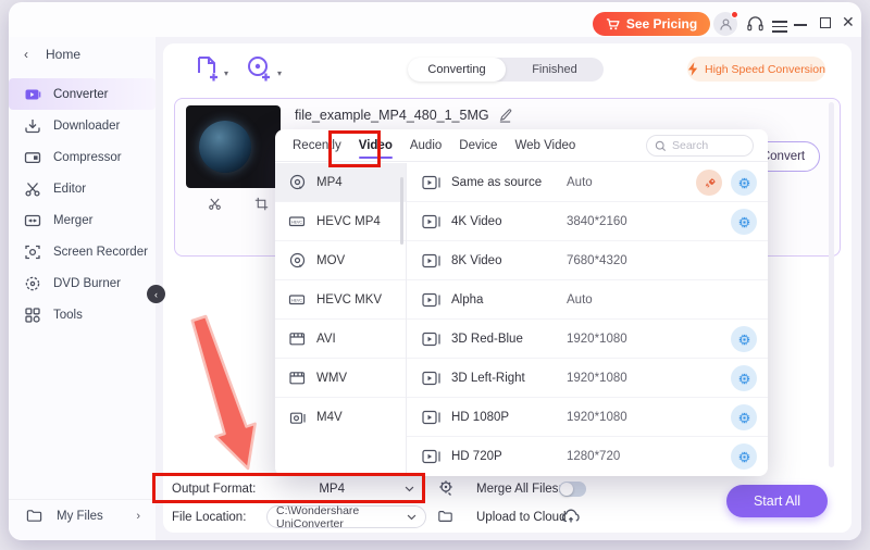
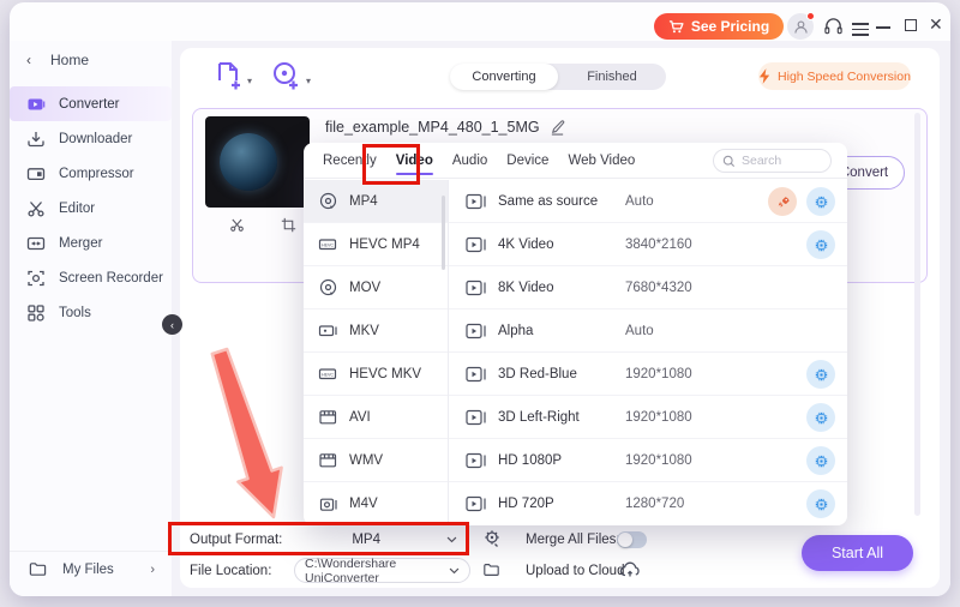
  See Pricing
  ✕
  ‹
  Home
  Converter
  Downloader
  Compressor
  Editor
  Merger
  Screen Recorder
- DVD Burner
  Tools
  My Files
  ›
  ‹
  ▾
  ▾
  Converting
  Finished
  High Speed Conversion
  file_example_MP4_480_1_5MG
  onvert
  Output Format:
  MP4
  Merge All Files
  File Location:
  C:\Wondershare UniConverter
  Upload to Clou
  Start All
  Recently
  Video
  Audio
  Device
  Web Video
  Search
  MP4
  HEVC MP4
  MOV
+ MKV
  HEVC MKV
  AVI
  WMV
  M4V
  Same as source
  Auto
  4K Video
  3840*2160
  8K Video
  7680*4320
  Alpha
  Auto
  3D Red-Blue
  1920*1080
  3D Left-Right
  1920*1080
  HD 1080P
  1920*1080
  HD 720P
  1280*720
